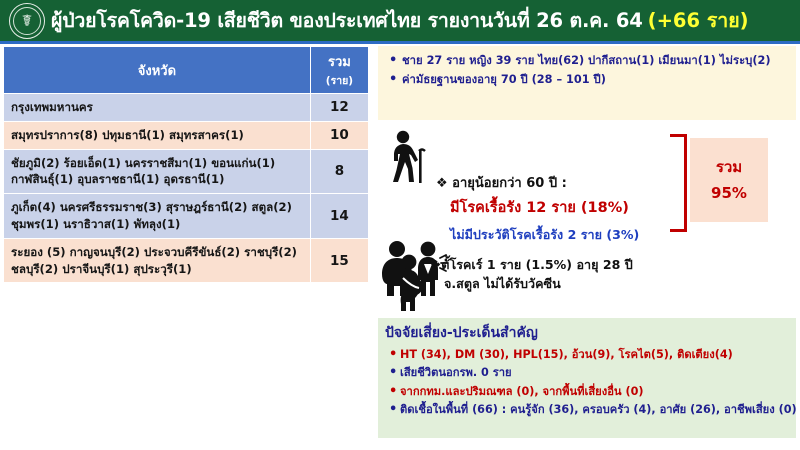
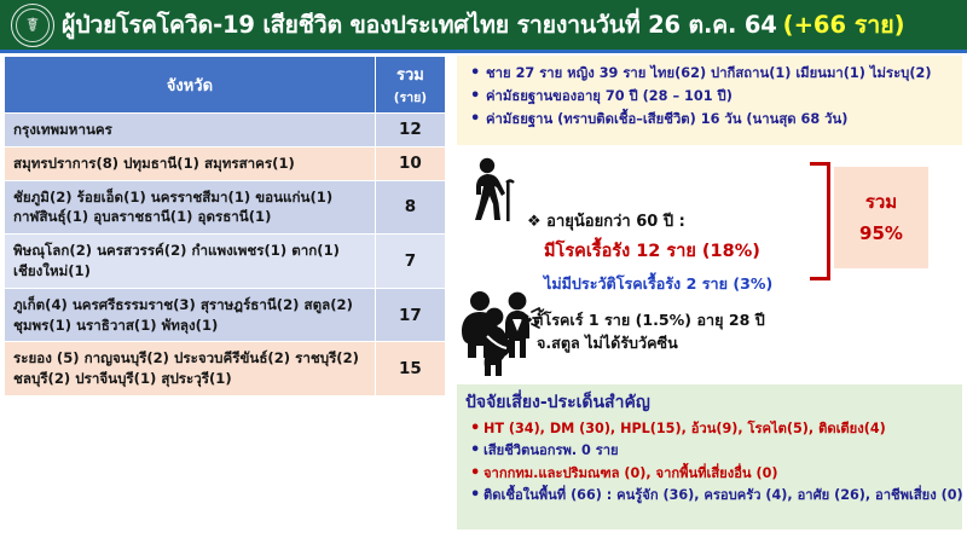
  ☤
  ผู้ป่วยโรคโควิด-19 เสียชีวิต ของประเทศไทย รายงานวันที่ 26 ต.ค. 64 (+66 ราย)
  จังหวัด	รวม (ราย)
  กรุงเทพมหานคร	12
  สมุทรปราการ(8) ปทุมธานี(1) สมุทรสาคร(1)	10
  ชัยภูมิ(2) ร้อยเอ็ด(1) นครราชสีมา(1) ขอนแก่น(1) กาฬสินธุ์(1) อุบลราชธานี(1) อุดรธานี(1)	8
+ พิษณุโลก(2) นครสวรรค์(2) กำแพงเพชร(1) ตาก(1) เชียงใหม่(1)	7
- ภูเก็ต(4) นครศรีธรรมราช(3) สุราษฎร์ธานี(2) สตูล(2) ชุมพร(1) นราธิวาส(1) พัทลุง(1)	14
+ ภูเก็ต(4) นครศรีธรรมราช(3) สุราษฎร์ธานี(2) สตูล(2) ชุมพร(1) นราธิวาส(1) พัทลุง(1)	17
  ระยอง (5) กาญจนบุรี(2) ประจวบคีรีขันธ์(2) ราชบุรี(2) ชลบุรี(2) ปราจีนบุรี(1) สุประวุรี(1)	15
  ชาย 27 ราย หญิง 39 ราย ไทย(62) ปากีสถาน(1) เมียนมา(1) ไม่ระบุ(2)
  ค่ามัธยฐานของอายุ 70 ปี (28 – 101 ปี)
+ ค่ามัธยฐาน (ทราบติดเชื้อ–เสียชีวิต) 16 วัน (นานสุด 68 วัน)
  ❖ อายุน้อยกว่า 60 ปี :
  มีโรคเรื้อรัง 12 ราย (18%)
  ไม่มีประวัติโรคเรื้อรัง 2 ราย (3%)
  ❖ตั้โรคเร์ 1 ราย (1.5%) อายุ 28 ปี
  จ.สตูล ไม่ได้รับวัคซีน
  รวม
  95%
  ปัจจัยเสี่ยง-ประเด็นสำคัญ
  HT (34), DM (30), HPL(15), อ้วน(9), โรคไต(5), ติดเตียง(4)
  เสียชีวิตนอกรพ. 0 ราย
  จากกทม.และปริมณฑล (0), จากพื้นที่เสี่ยงอื่น (0)
  ติดเชื้อในพื้นที่ (66) : คนรู้จัก (36), ครอบครัว (4), อาศัย (26), อาชีพเสี่ยง (0)
